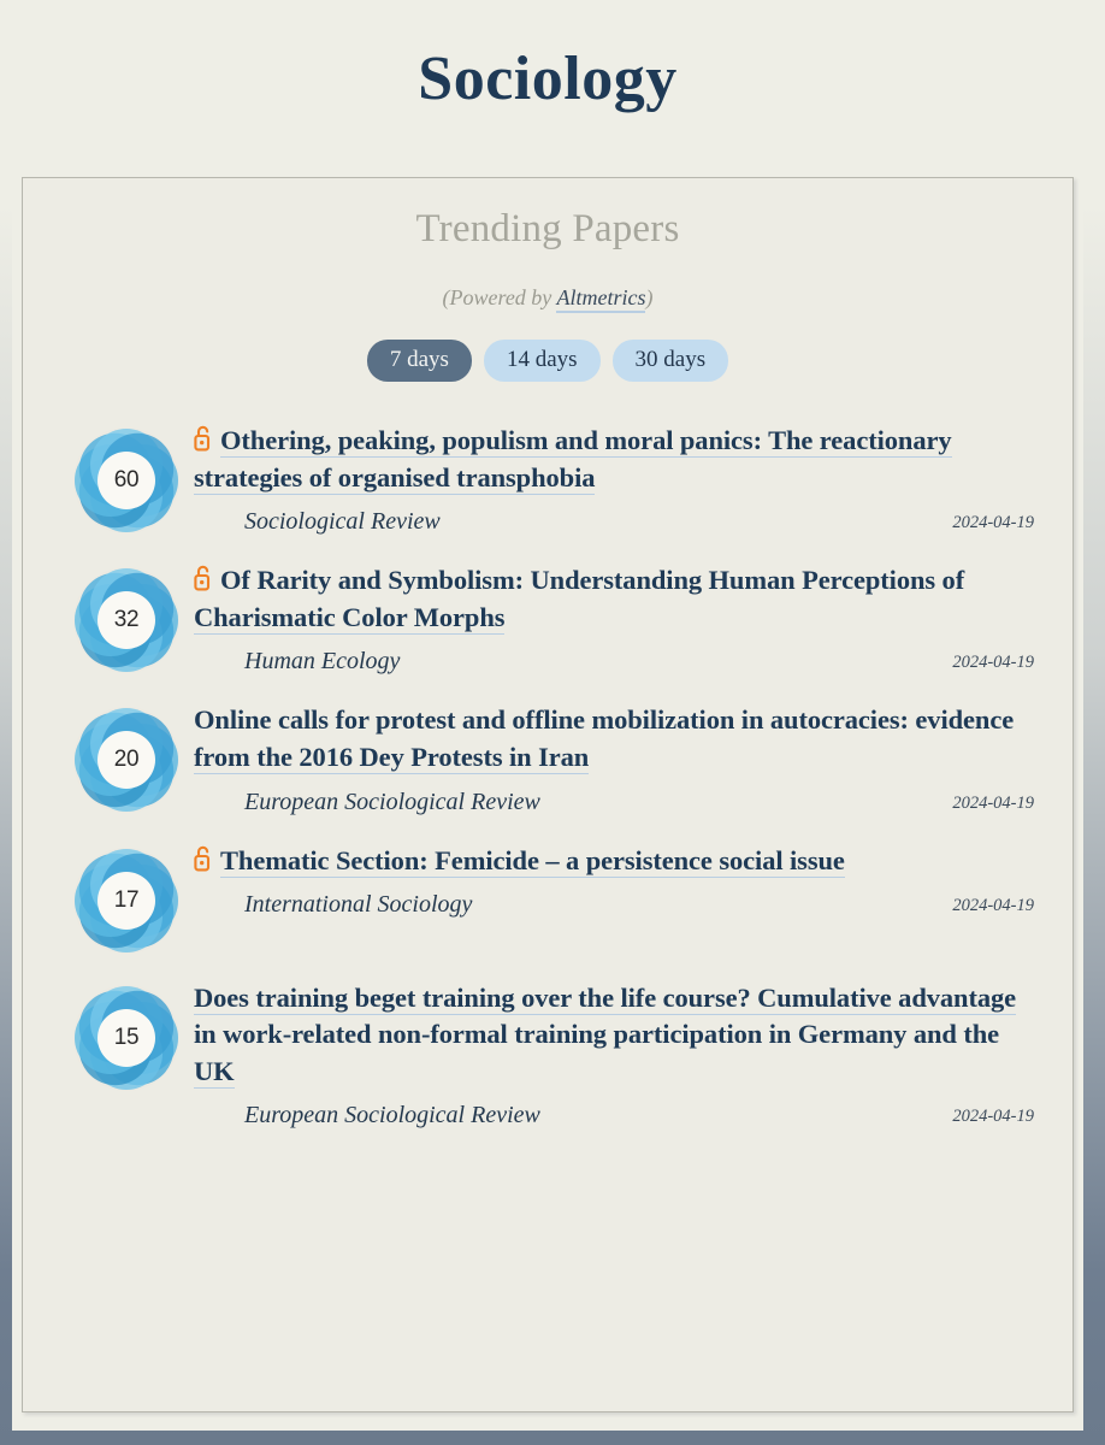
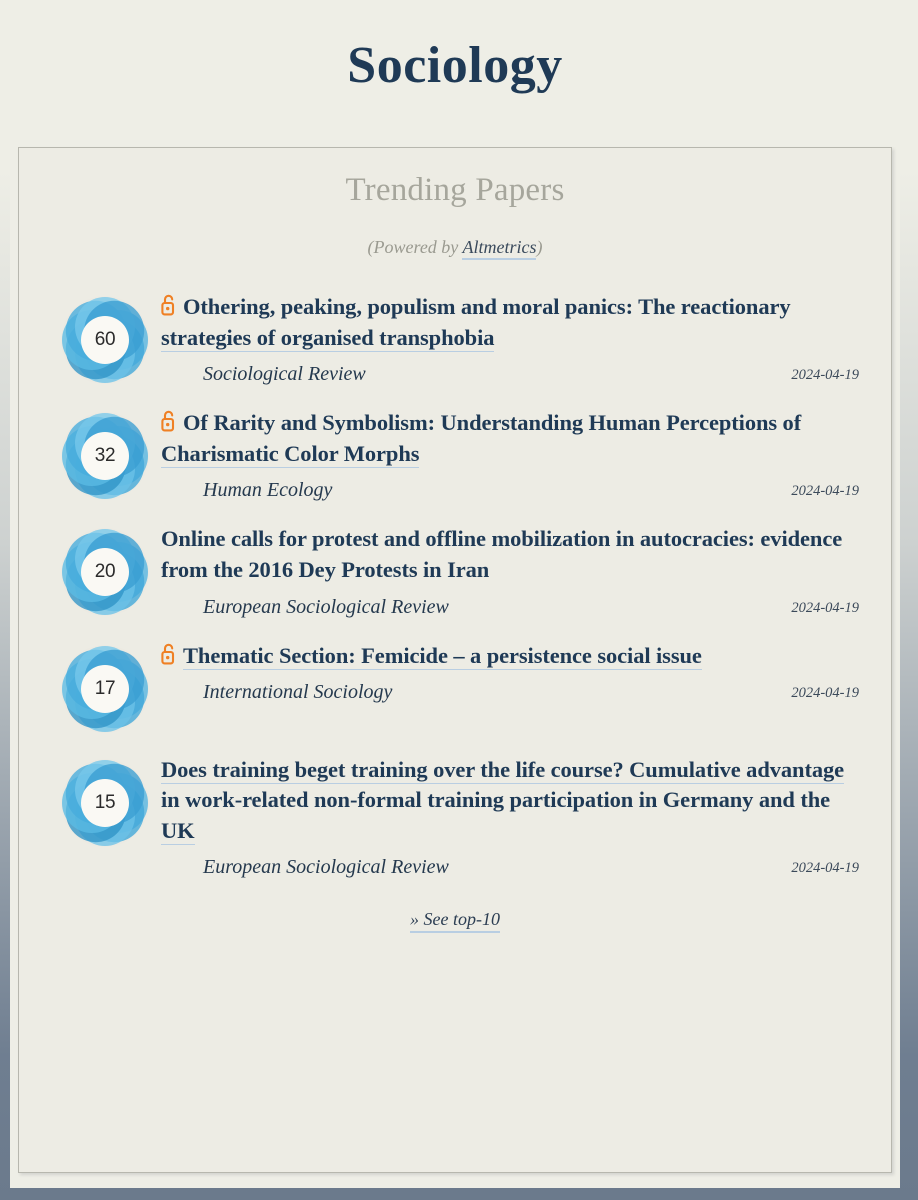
  Sociology
  Trending Papers
  (Powered by Altmetrics)
- 7 days
- 14 days
- 30 days
  60
  Othering, peaking, populism and moral panics: The reactionary strategies of organised transphobia
  Sociological Review
  2024-04-19
  32
  Of Rarity and Symbolism: Understanding Human Perceptions of Charismatic Color Morphs
  Human Ecology
  2024-04-19
  20
  Online calls for protest and offline mobilization in autocracies: evidence from the 2016 Dey Protests in Iran
  European Sociological Review
  2024-04-19
  17
  Thematic Section: Femicide – a persistence social issue
  International Sociology
  2024-04-19
  15
  Does training beget training over the life course? Cumulative advantage in work-related non-formal training participation in Germany and the UK
  European Sociological Review
  2024-04-19
+ » See top-10
